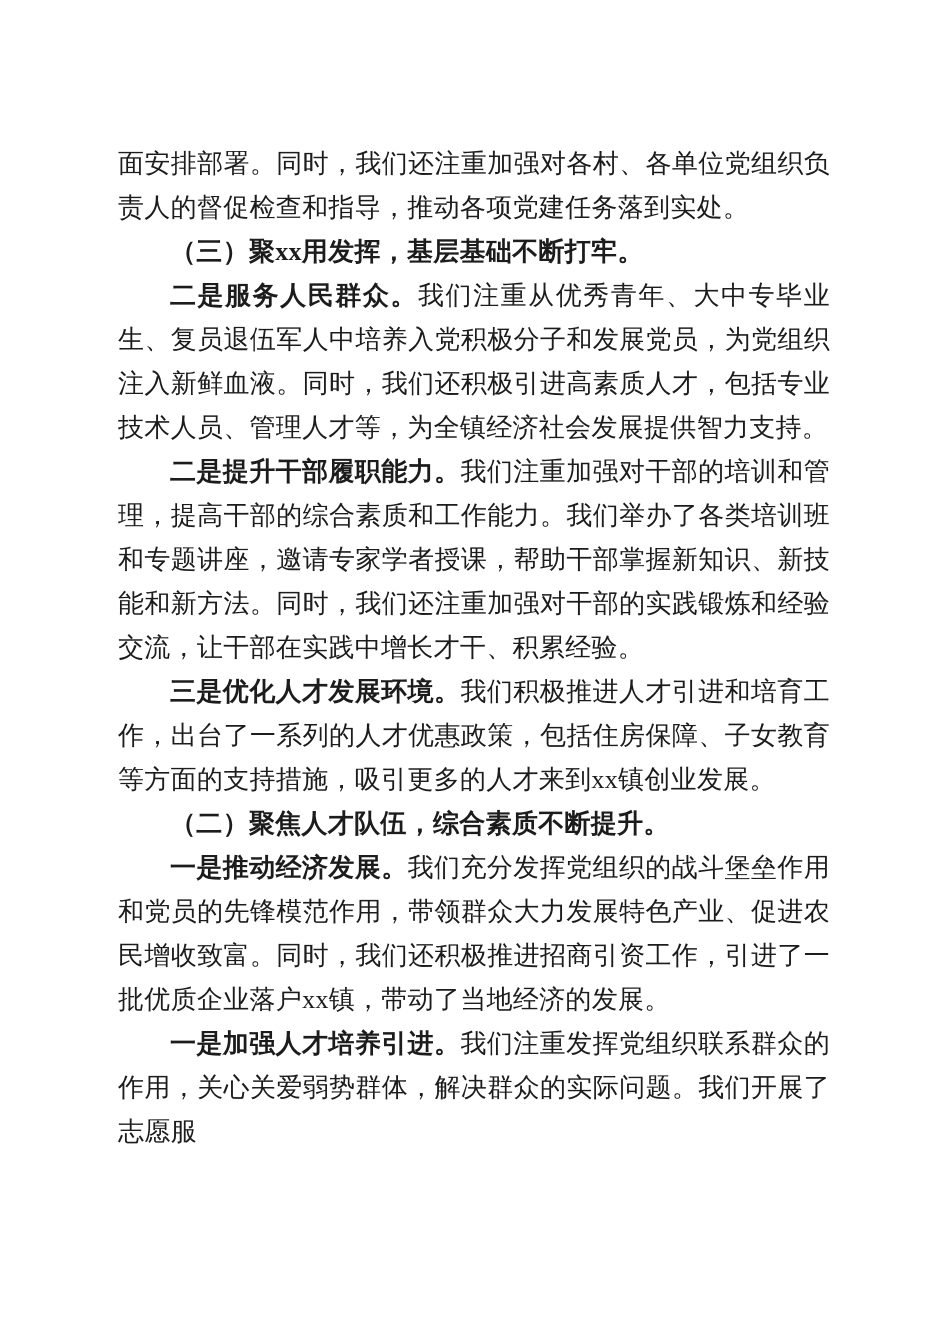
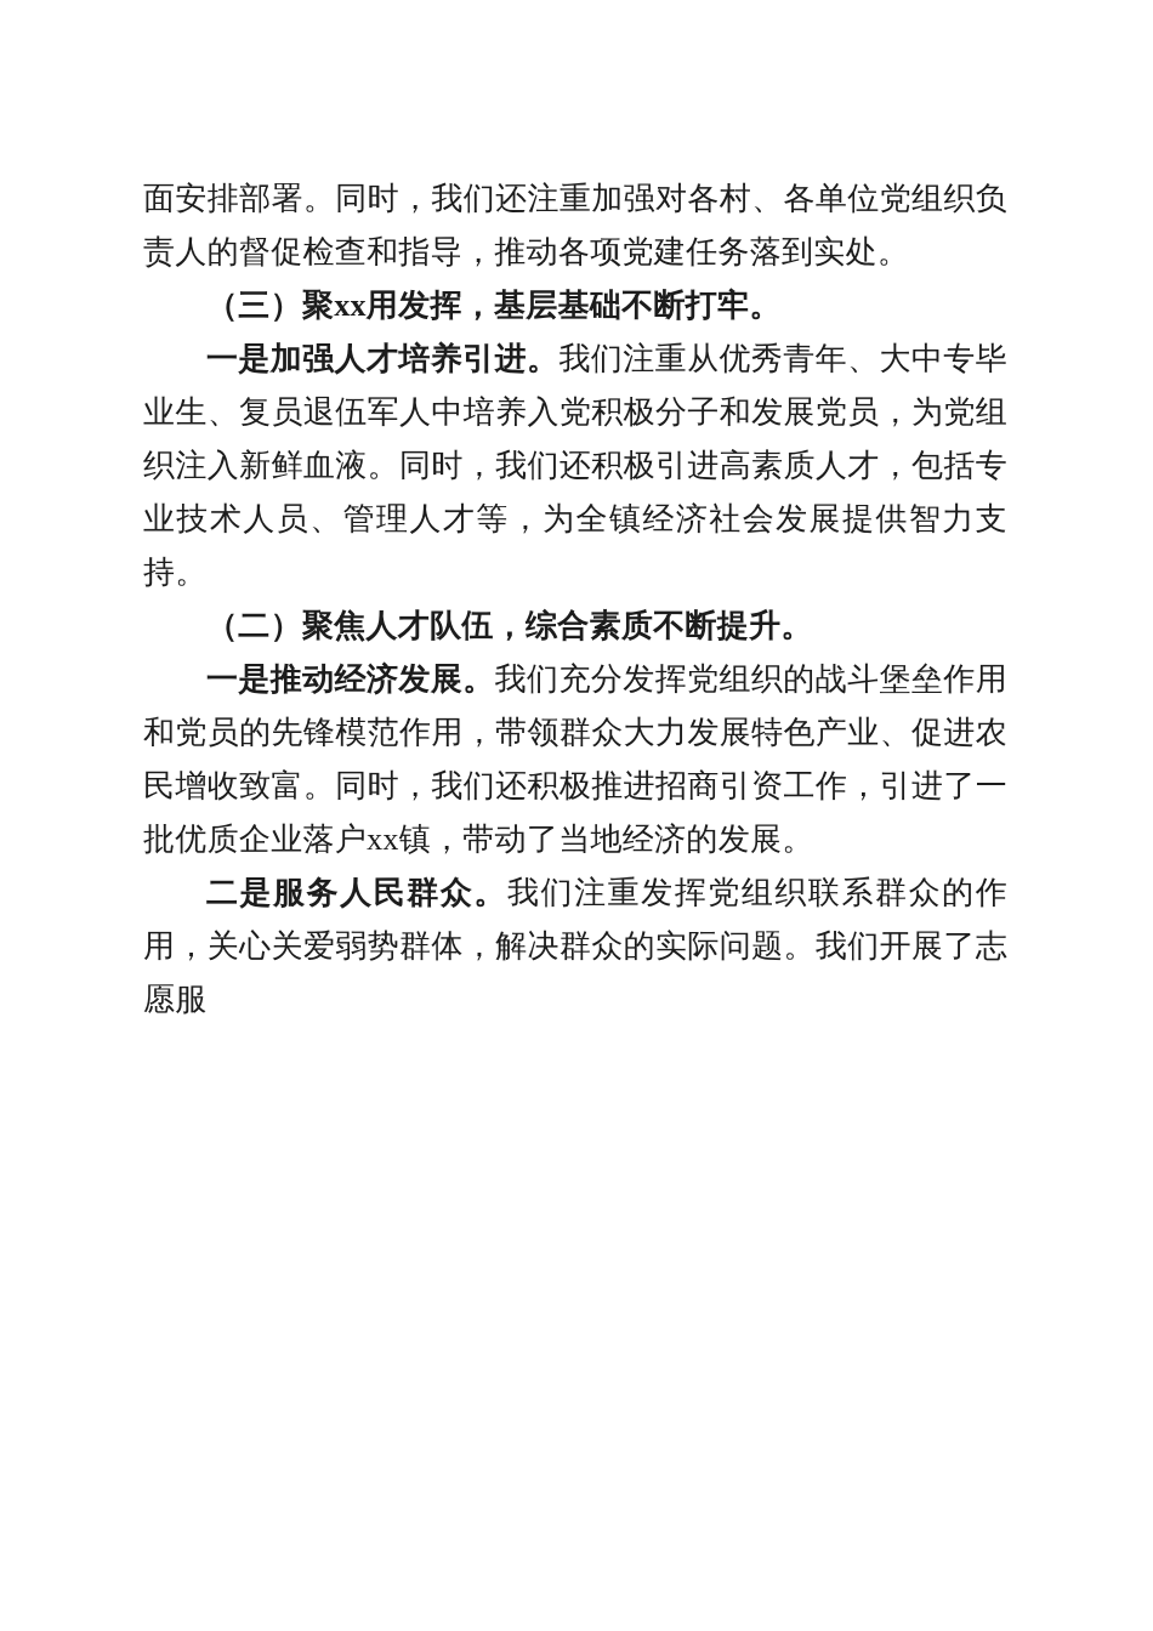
  面安排部署。同时，我们还注重加强对各村、各单位党组织负责人的督促检查和指导，推动各项党建任务落到实处。
  （三）聚xx用发挥，基层基础不断打牢。
- 二是服务人民群众。我们注重从优秀青年、大中专毕业生、复员退伍军人中培养入党积极分子和发展党员，为党组织注入新鲜血液。同时，我们还积极引进高素质人才，包括专业技术人员、管理人才等，为全镇经济社会发展提供智力支持。
+ 一是加强人才培养引进。我们注重从优秀青年、大中专毕业生、复员退伍军人中培养入党积极分子和发展党员，为党组织注入新鲜血液。同时，我们还积极引进高素质人才，包括专业技术人员、管理人才等，为全镇经济社会发展提供智力支持。
- 二是提升干部履职能力。我们注重加强对干部的培训和管理，提高干部的综合素质和工作能力。我们举办了各类培训班和专题讲座，邀请专家学者授课，帮助干部掌握新知识、新技能和新方法。同时，我们还注重加强对干部的实践锻炼和经验交流，让干部在实践中增长才干、积累经验。
- 三是优化人才发展环境。我们积极推进人才引进和培育工作，出台了一系列的人才优惠政策，包括住房保障、子女教育等方面的支持措施，吸引更多的人才来到xx镇创业发展。
  （二）聚焦人才队伍，综合素质不断提升。
  一是推动经济发展。我们充分发挥党组织的战斗堡垒作用和党员的先锋模范作用，带领群众大力发展特色产业、促进农民增收致富。同时，我们还积极推进招商引资工作，引进了一批优质企业落户xx镇，带动了当地经济的发展。
- 一是加强人才培养引进。我们注重发挥党组织联系群众的作用，关心关爱弱势群体，解决群众的实际问题。我们开展了志愿服
+ 二是服务人民群众。我们注重发挥党组织联系群众的作用，关心关爱弱势群体，解决群众的实际问题。我们开展了志愿服
